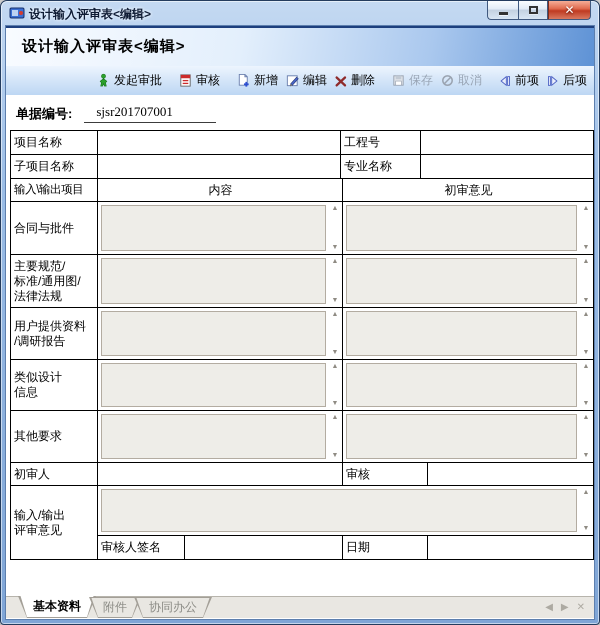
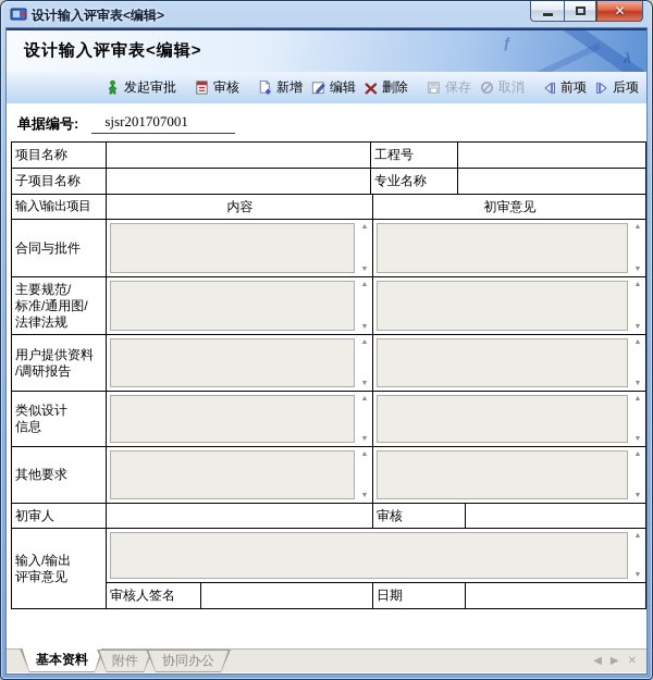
  设计输入评审表<编辑>
  ✕
  设计输入评审表<编辑>
+ ƒ
+ λ
  发起审批
  审核
  新增
  编辑
  删除
  保存
  取消
  前项
  后项
  单据编号:
  sjsr201707001
  项目名称
  工程号
  子项目名称
  专业名称
  输入\输出项目
  内容
  初审意见
  合同与批件
  主要规范/
  标准/通用图/
  法律法规
  用户提供资料
  /调研报告
  类似设计
  信息
  其他要求
  初审人
  审核
  输入/输出
  评审意见
  审核人签名
  日期
  基本资料
  附件
  协同办公
  ◀
  ▶
  ✕
